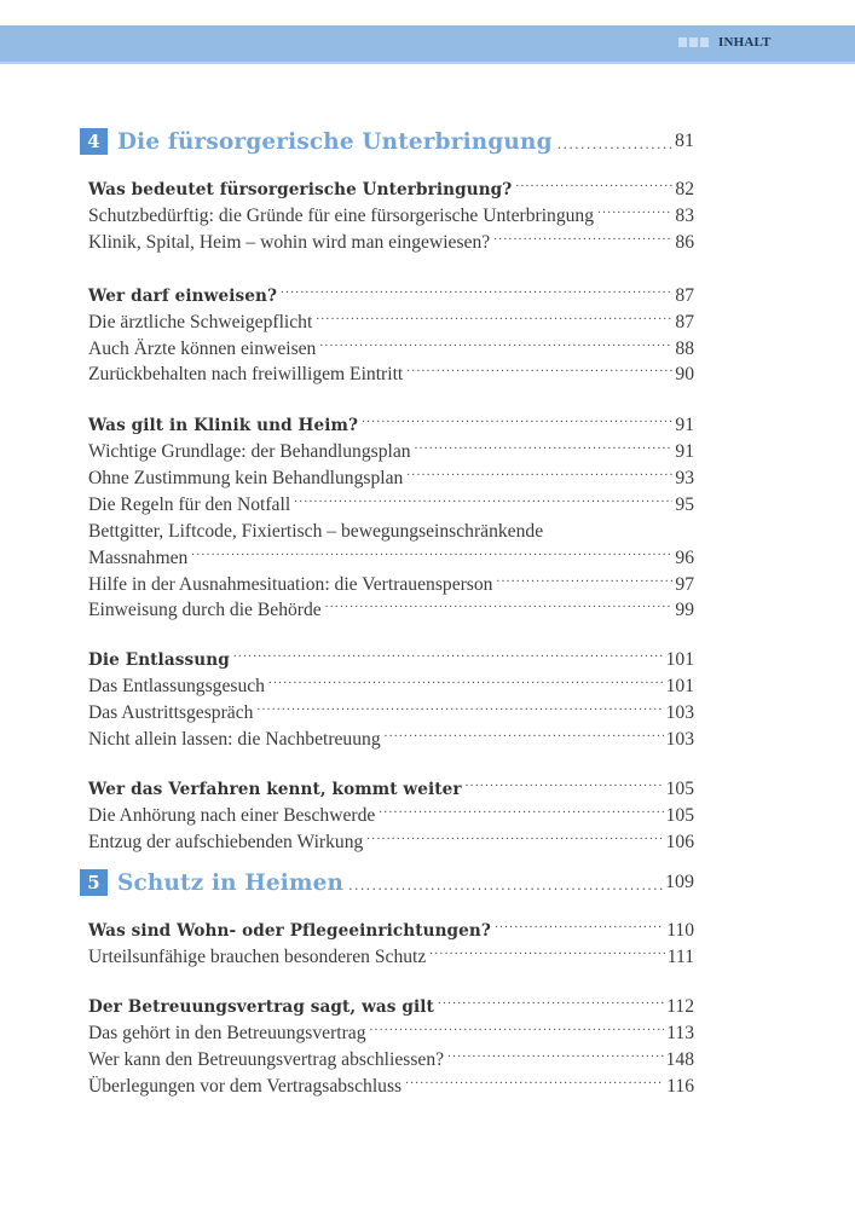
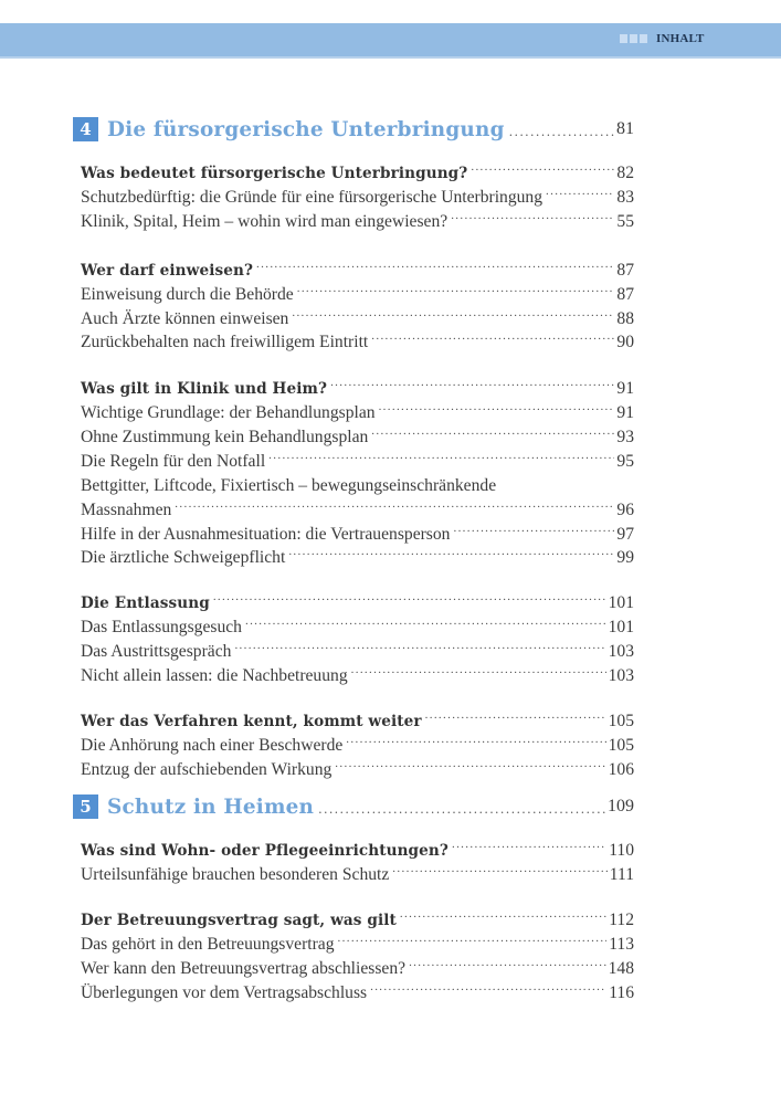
  INHALT
  4
  Die fürsorgerische Unterbringung
  81
  Was bedeutet fürsorgerische Unterbringung?
  82
  Schutzbedürftig: die Gründe für eine fürsorgerische Unterbringung
  83
  Klinik, Spital, Heim – wohin wird man eingewiesen?
- 86
+ 55
  Wer darf einweisen?
  87
- Die ärztliche Schweigepflicht
+ Einweisung durch die Behörde
  87
  Auch Ärzte können einweisen
  88
  Zurückbehalten nach freiwilligem Eintritt
  90
  Was gilt in Klinik und Heim?
  91
  Wichtige Grundlage: der Behandlungsplan
  91
  Ohne Zustimmung kein Behandlungsplan
  93
  Die Regeln für den Notfall
  95
  Bettgitter, Liftcode, Fixiertisch – bewegungseinschränkende
  Massnahmen
  96
  Hilfe in der Ausnahmesituation: die Vertrauensperson
  97
- Einweisung durch die Behörde
+ Die ärztliche Schweigepflicht
  99
  Die Entlassung
  101
  Das Entlassungsgesuch
  101
  Das Austrittsgespräch
  103
  Nicht allein lassen: die Nachbetreuung
  103
  Wer das Verfahren kennt, kommt weiter
  105
  Die Anhörung nach einer Beschwerde
  105
  Entzug der aufschiebenden Wirkung
  106
  5
  Schutz in Heimen
  109
  Was sind Wohn- oder Pflegeeinrichtungen?
  110
  Urteilsunfähige brauchen besonderen Schutz
  111
  Der Betreuungsvertrag sagt, was gilt
  112
  Das gehört in den Betreuungsvertrag
  113
  Wer kann den Betreuungsvertrag abschliessen?
  148
  Überlegungen vor dem Vertragsabschluss
  116
